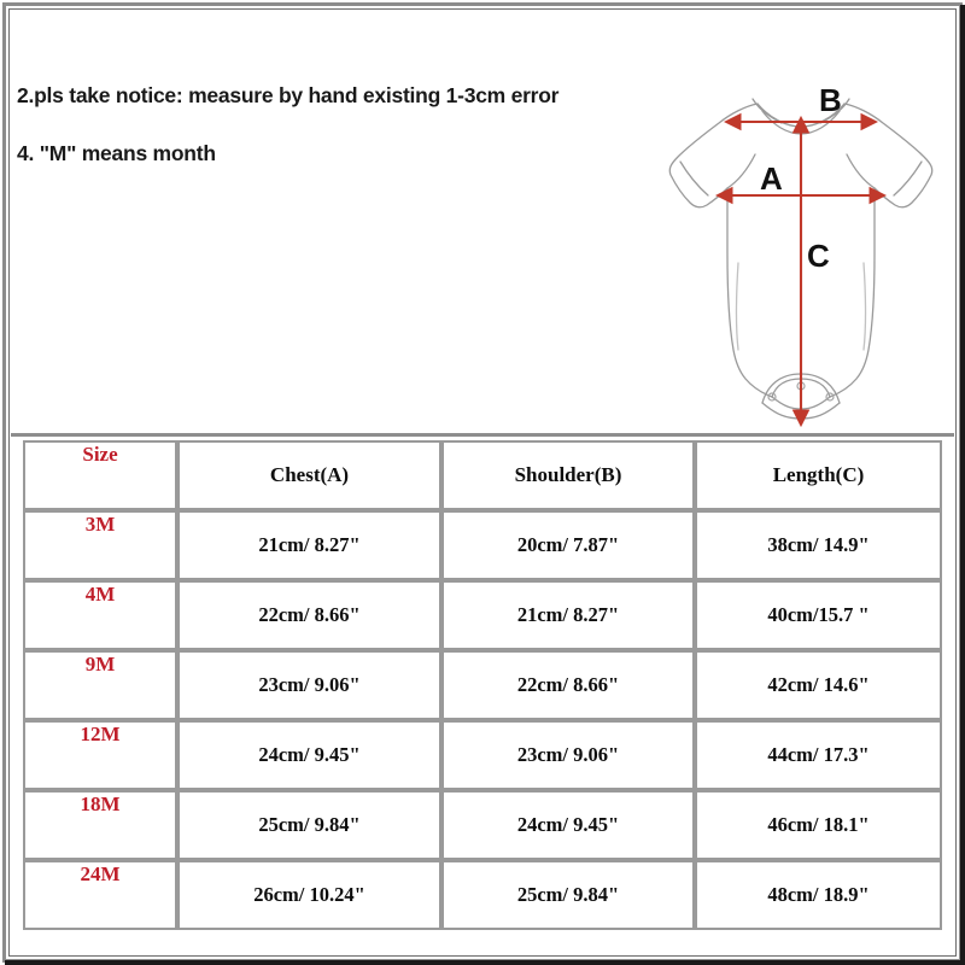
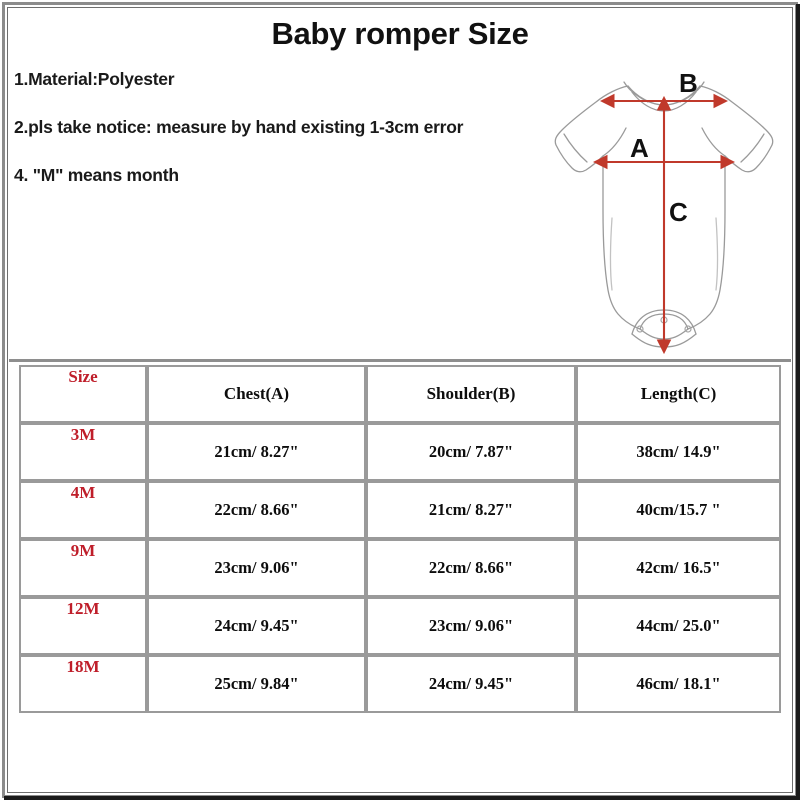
+ Baby romper Size
+ 1.Material:Polyester
  2.pls take notice: measure by hand existing 1-3cm error
  4. "M" means month
  B
  A
  C
  Size	Chest(A)	Shoulder(B)	Length(C)
  3M	21cm/ 8.27"	20cm/ 7.87"	38cm/ 14.9"
  4M	22cm/ 8.66"	21cm/ 8.27"	40cm/15.7 "
- 9M	23cm/ 9.06"	22cm/ 8.66"	42cm/ 14.6"
+ 9M	23cm/ 9.06"	22cm/ 8.66"	42cm/ 16.5"
- 12M	24cm/ 9.45"	23cm/ 9.06"	44cm/ 17.3"
+ 12M	24cm/ 9.45"	23cm/ 9.06"	44cm/ 25.0"
  18M	25cm/ 9.84"	24cm/ 9.45"	46cm/ 18.1"
- 24M	26cm/ 10.24"	25cm/ 9.84"	48cm/ 18.9"
